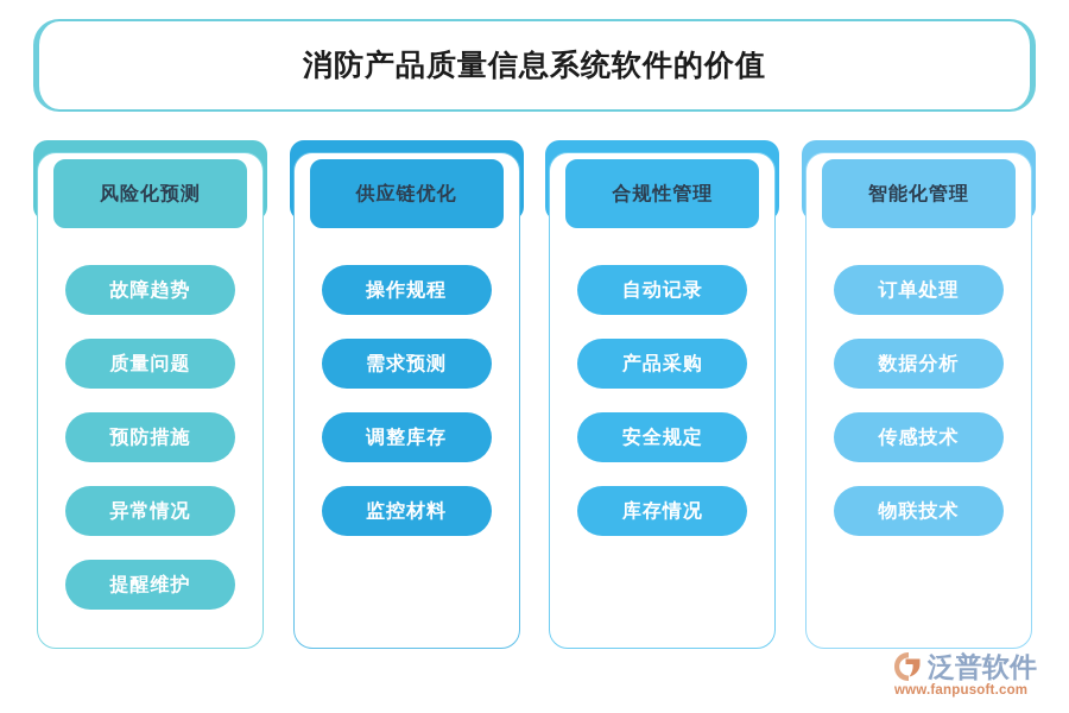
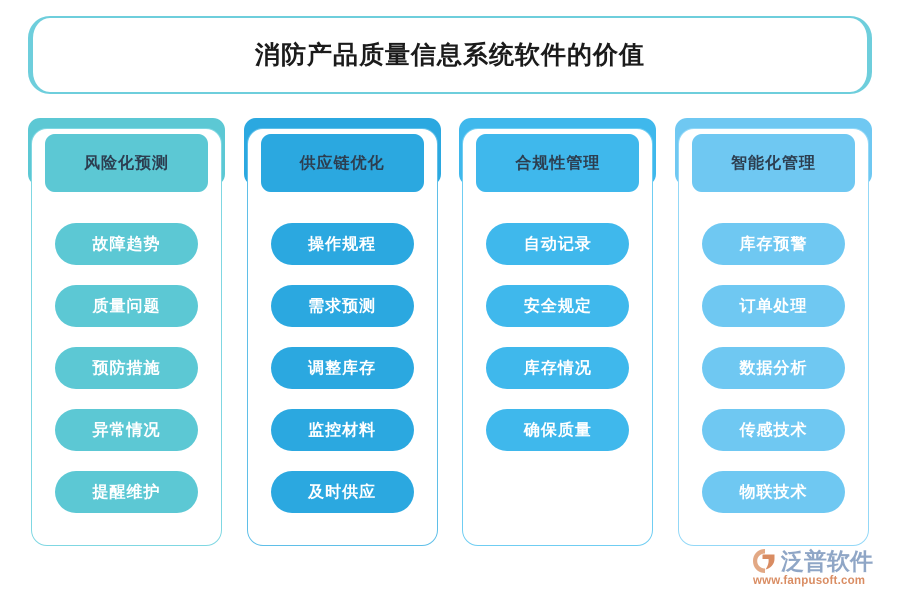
  消防产品质量信息系统软件的价值
  风险化预测
  故障趋势
  质量问题
  预防措施
  异常情况
  提醒维护
  供应链优化
  操作规程
  需求预测
  调整库存
  监控材料
+ 及时供应
  合规性管理
  自动记录
- 产品采购
  安全规定
  库存情况
+ 确保质量
  智能化管理
+ 库存预警
  订单处理
  数据分析
  传感技术
  物联技术
  泛普软件
  www.fanpusoft.com
